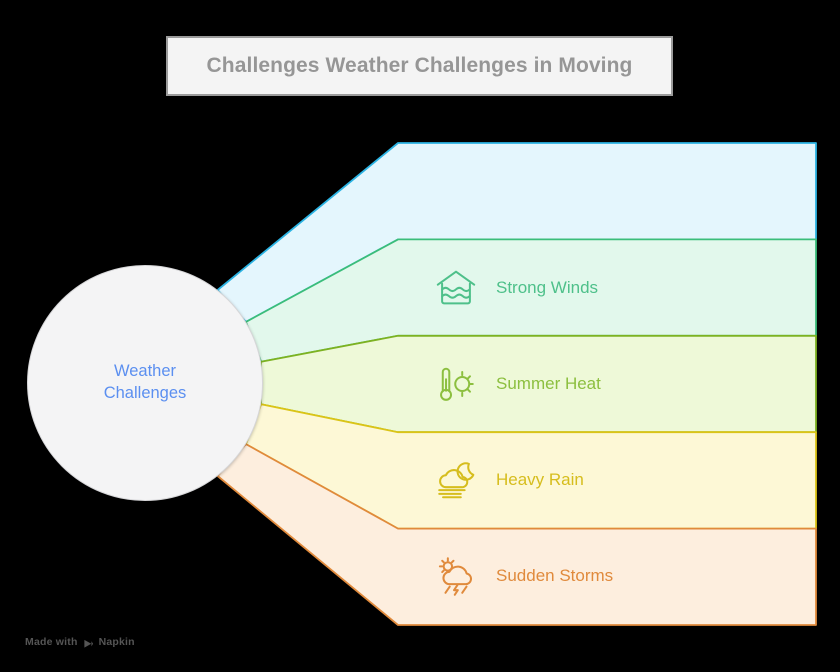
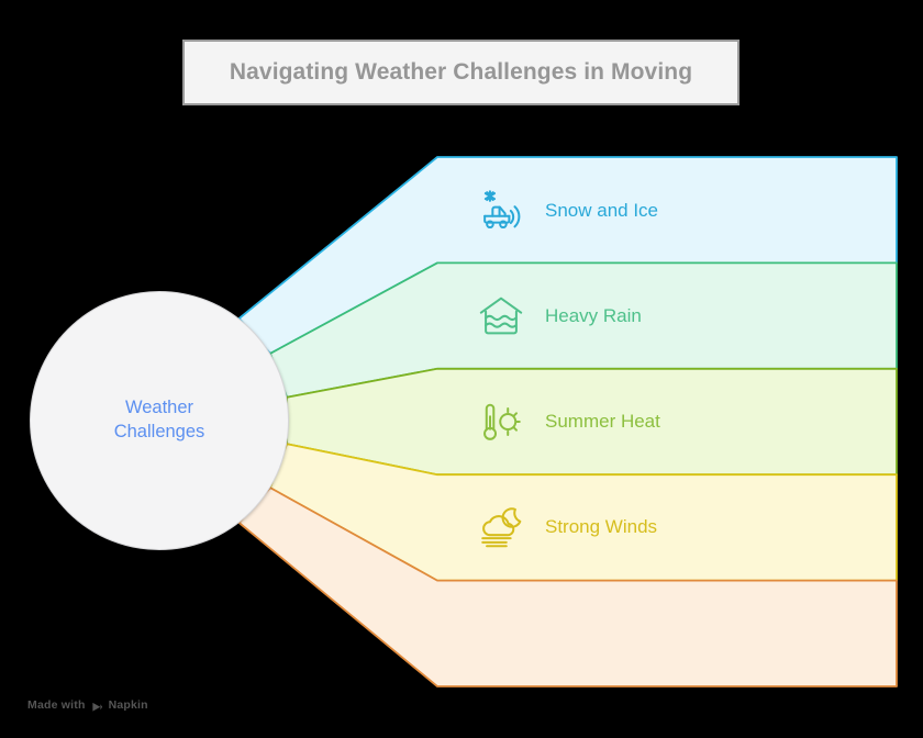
- Challenges Weather Challenges in Moving
+ Navigating Weather Challenges in Moving
  Weather
  Challenges
+ Snow and Ice
- Strong Winds
+ Heavy Rain
  Summer Heat
- Heavy Rain
+ Strong Winds
- Sudden Storms
  Made with
  Napkin
